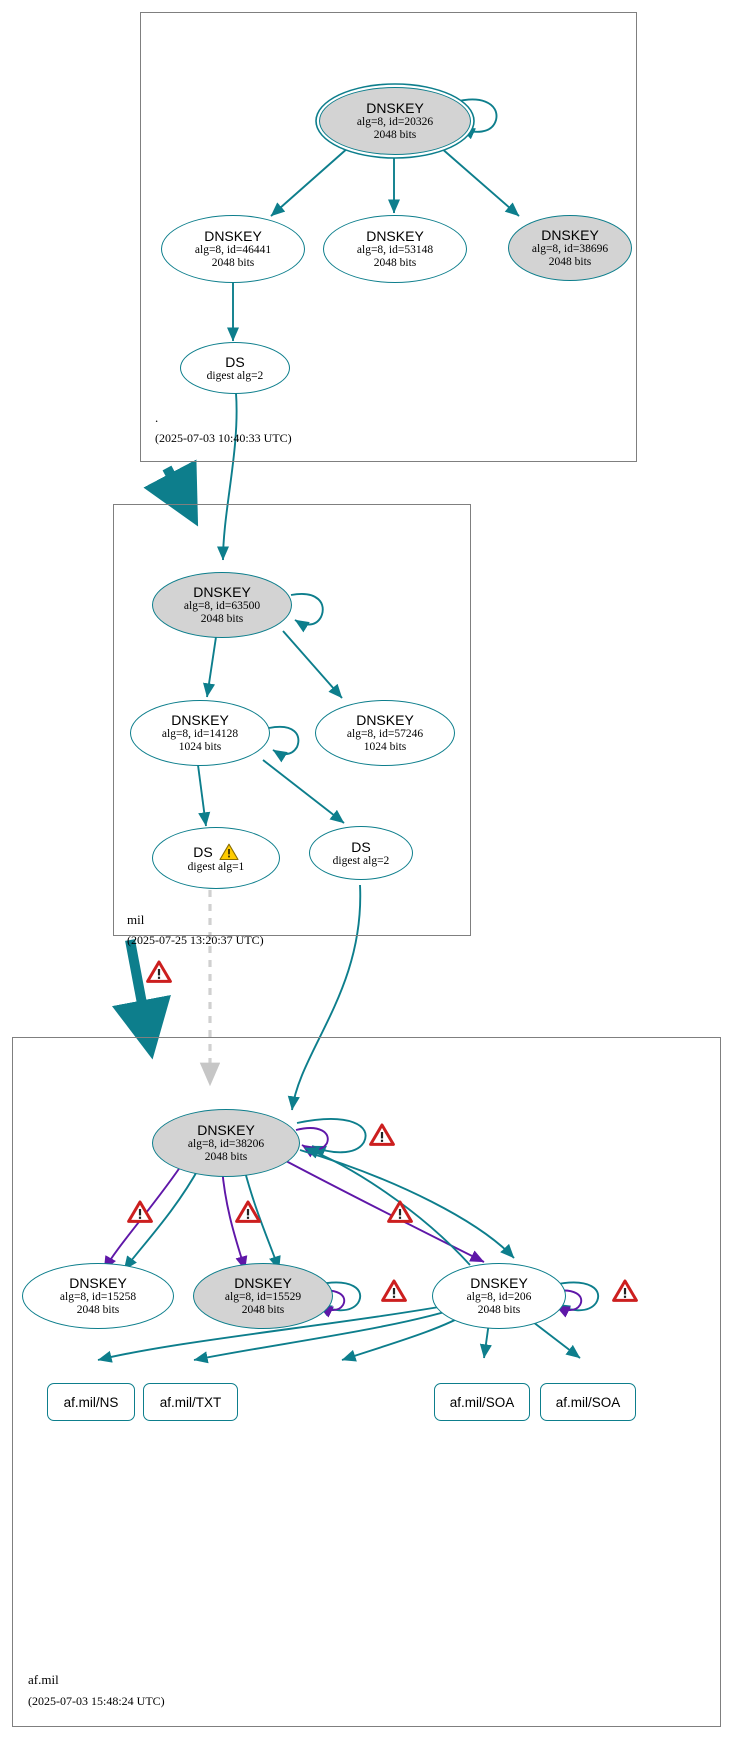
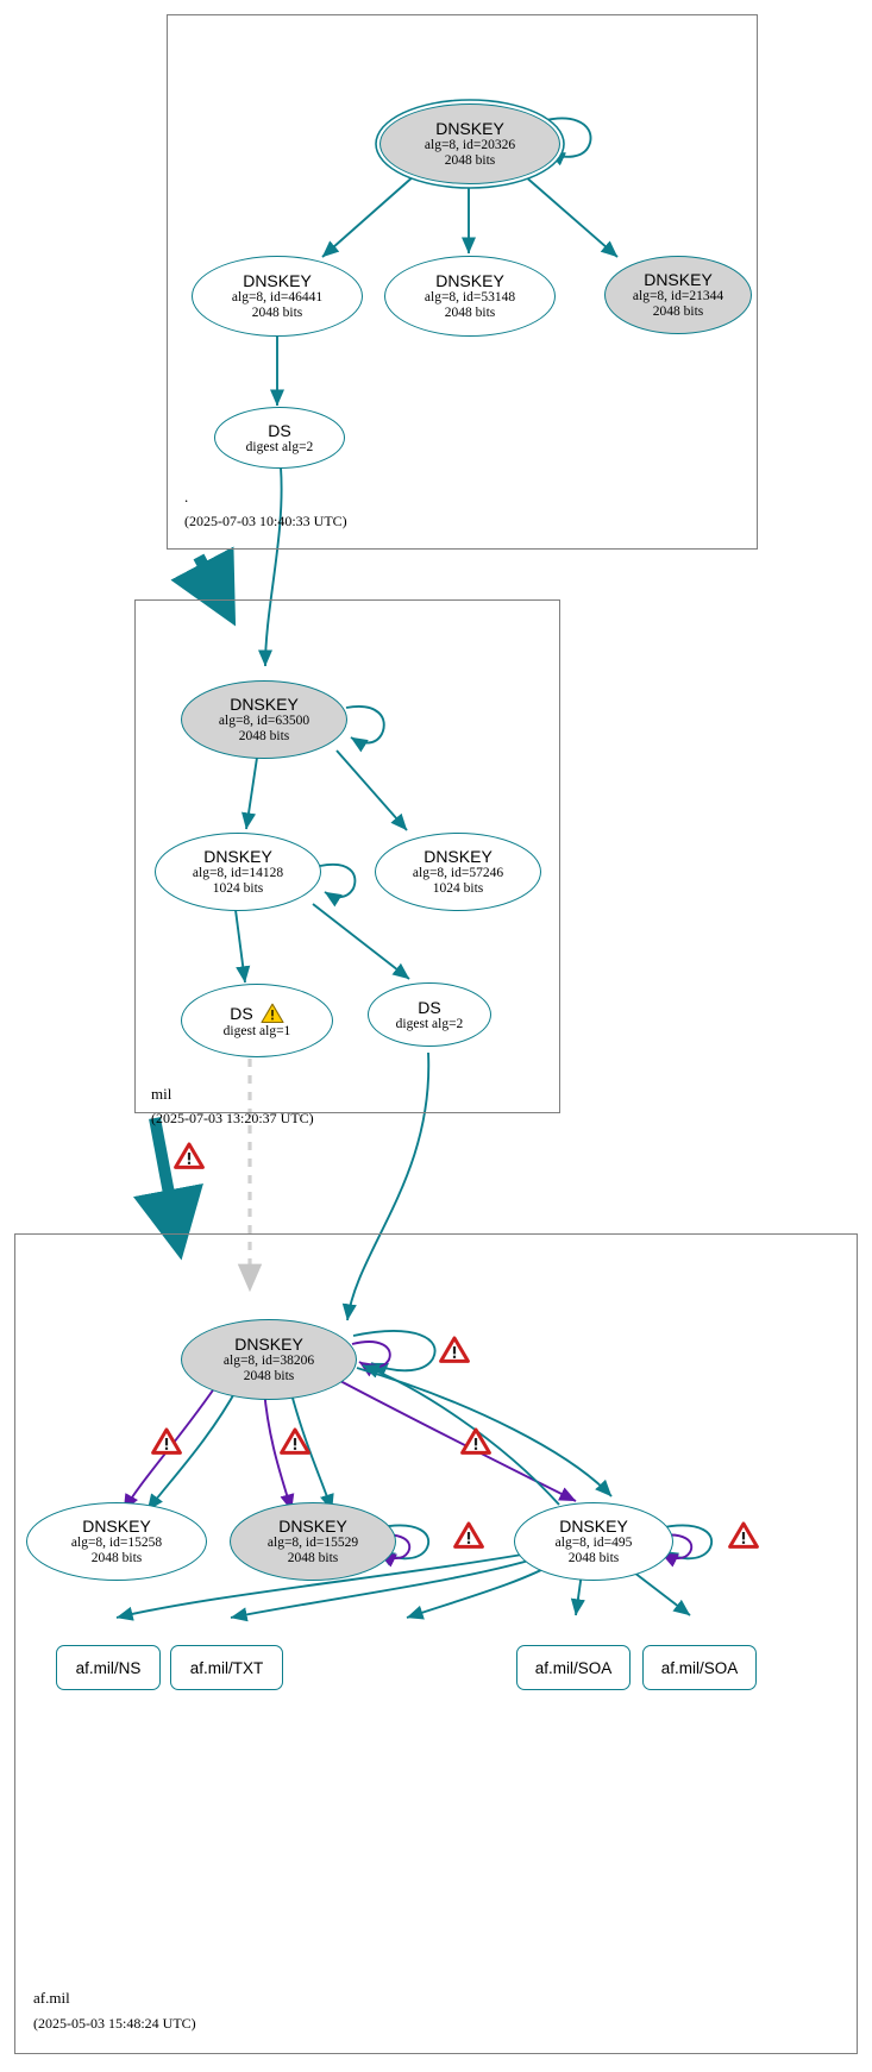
  .
  (2025-07-03 10:40:33 UTC)
  mil
- (2025-07-25 13:20:37 UTC)
+ (2025-07-03 13:20:37 UTC)
  af.mil
- (2025-07-03 15:48:24 UTC)
+ (2025-05-03 15:48:24 UTC)
  DNSKEY
  alg=8, id=20326
  2048 bits
  DNSKEY
  alg=8, id=46441
  2048 bits
  DNSKEY
  alg=8, id=53148
  2048 bits
  DNSKEY
- alg=8, id=38696
+ alg=8, id=21344
  2048 bits
  DS
  digest alg=2
  DNSKEY
  alg=8, id=63500
  2048 bits
  DNSKEY
  alg=8, id=14128
  1024 bits
  DNSKEY
  alg=8, id=57246
  1024 bits
  DS
  digest alg=1
  DS
  digest alg=2
  DNSKEY
  alg=8, id=38206
  2048 bits
  DNSKEY
  alg=8, id=15258
  2048 bits
  DNSKEY
  alg=8, id=15529
  2048 bits
  DNSKEY
- alg=8, id=206
+ alg=8, id=495
  2048 bits
  af.mil/NS
  af.mil/TXT
  af.mil/SOA
  af.mil/SOA
